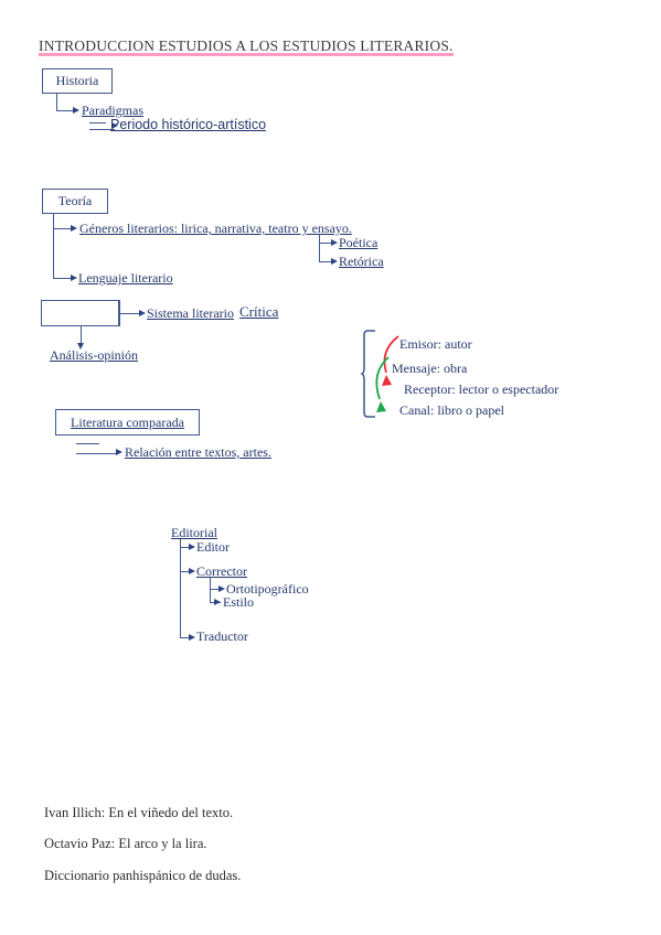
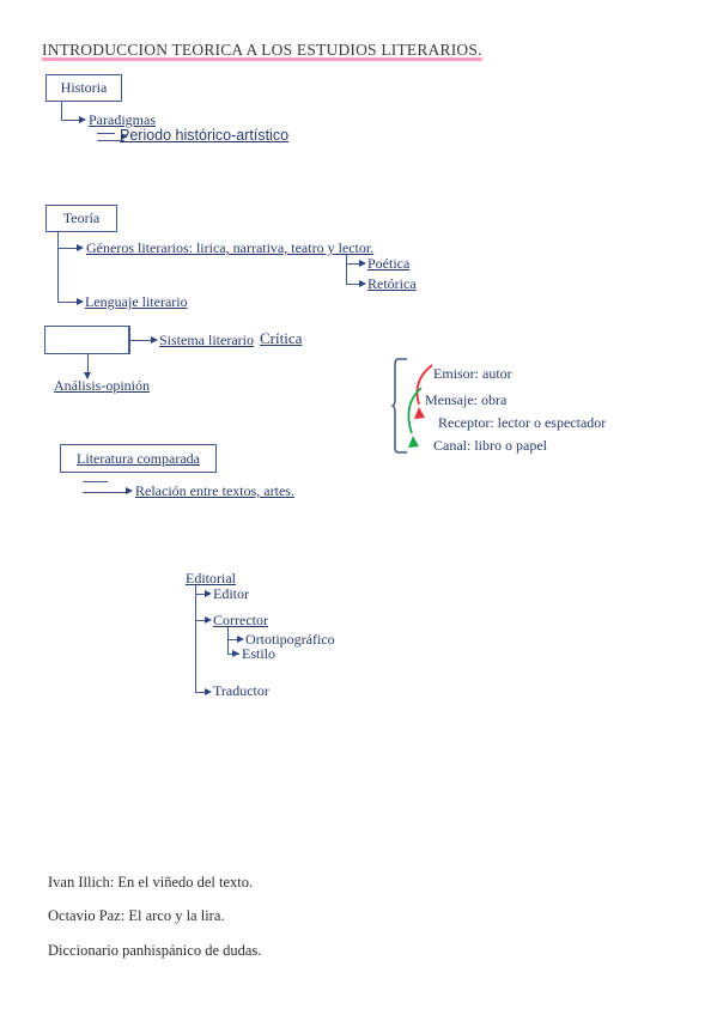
- INTRODUCCION ESTUDIOS A LOS ESTUDIOS LITERARIOS.
+ INTRODUCCION TEORICA A LOS ESTUDIOS LITERARIOS.
  Historia
  Paradigmas
  Periodo histórico-artístico
  Teoría
- Géneros literarios: lirica, narrativa, teatro y ensayo.
+ Géneros literarios: lirica, narrativa, teatro y lector.
  Lenguaje literario
  Poética
  Retórica
  Sistema literario
  Crítica
  Análisis-opinión
  Emisor: autor
  Mensaje: obra
  Receptor: lector o espectador
  Canal: libro o papel
  Literatura comparada
  Relación entre textos, artes.
  Editorial
  Editor
  Corrector
  Ortotipográfico
  Estilo
  Traductor
  Ivan Illich: En el viñedo del texto.
  Octavio Paz: El arco y la lira.
  Diccionario panhispánico de dudas.
